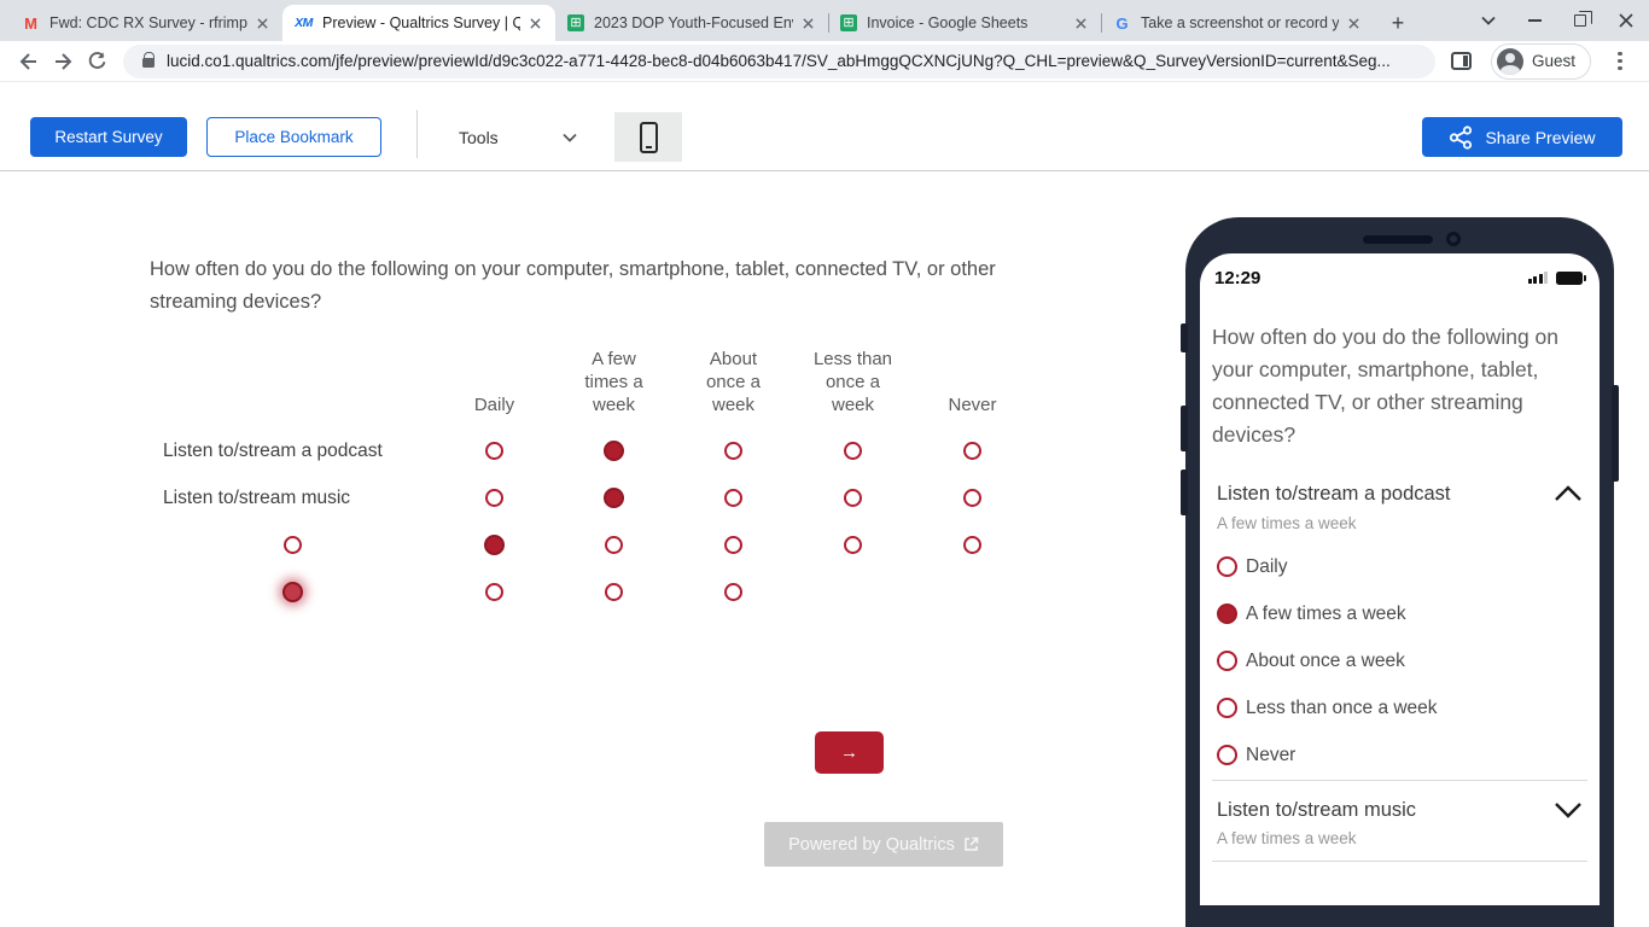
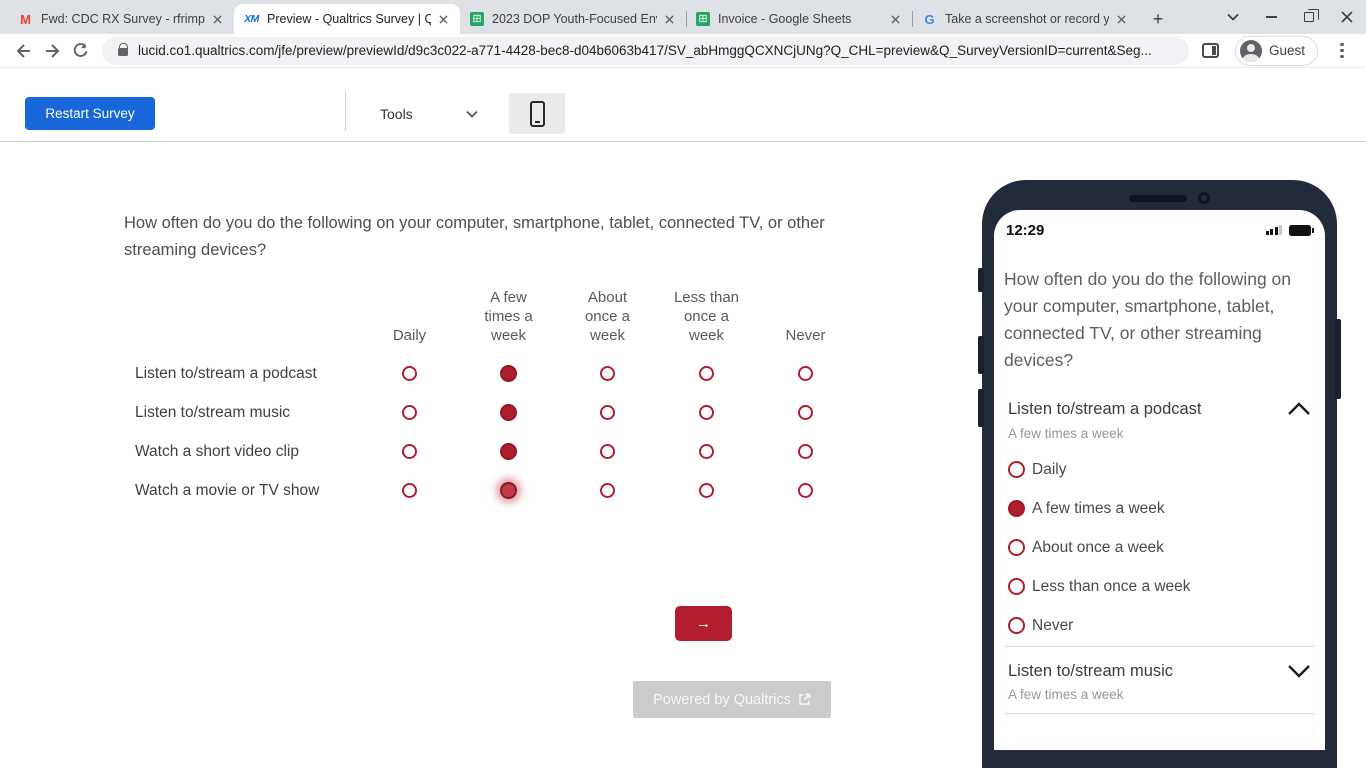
  M
  Fwd: CDC RX Survey - rfrimp
  XM
  Preview - Qualtrics Survey | Q
  ⊞
  2023 DOP Youth-Focused En
  ⊞
  Invoice - Google Sheets
  G
  Take a screenshot or record y
  +
  lucid.co1.qualtrics.com/jfe/preview/previewId/d9c3c022-a771-4428-bec8-d04b6063b417/SV_abHmggQCXNCjUNg?Q_CHL=preview&Q_SurveyVersionID=current&Seg...
  Guest
  Restart Survey
- Place Bookmark
  Tools
- Share Preview
  How often do you do the following on your computer, smartphone, tablet, connected TV, or other streaming devices?
  Daily
  A few times a week
  About once a week
  Less than once a week
  Never
  Listen to/stream a podcast
  Listen to/stream music
+ Watch a short video clip
+ Watch a movie or TV show
  →
  Powered by Qualtrics
  12:29
  How often do you do the following on your computer, smartphone, tablet, connected TV, or other streaming devices?
  Listen to/stream a podcast
  A few times a week
  Daily
  A few times a week
  About once a week
  Less than once a week
  Never
  Listen to/stream music
  A few times a week
